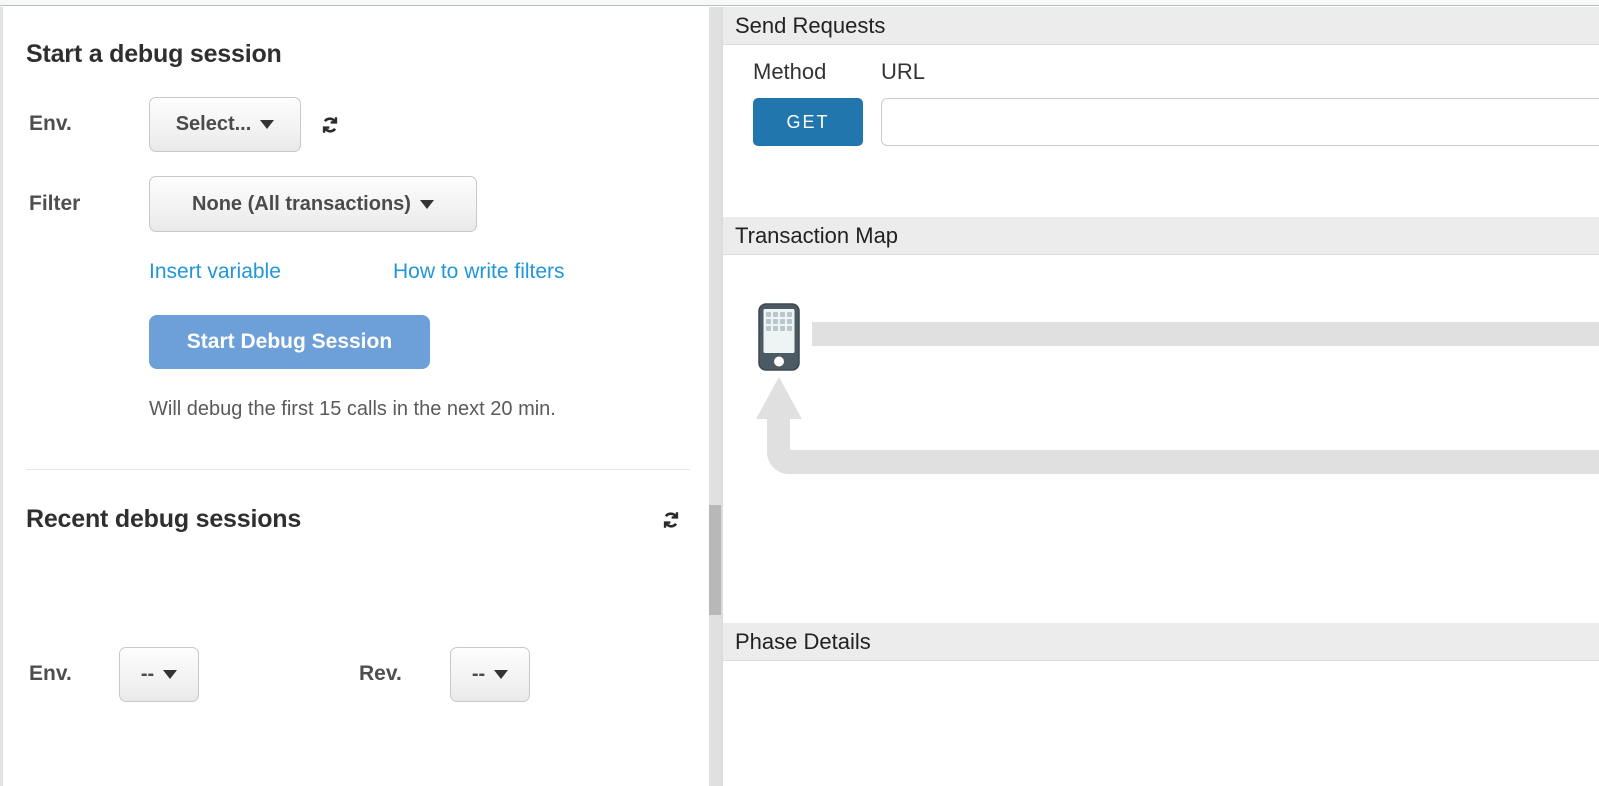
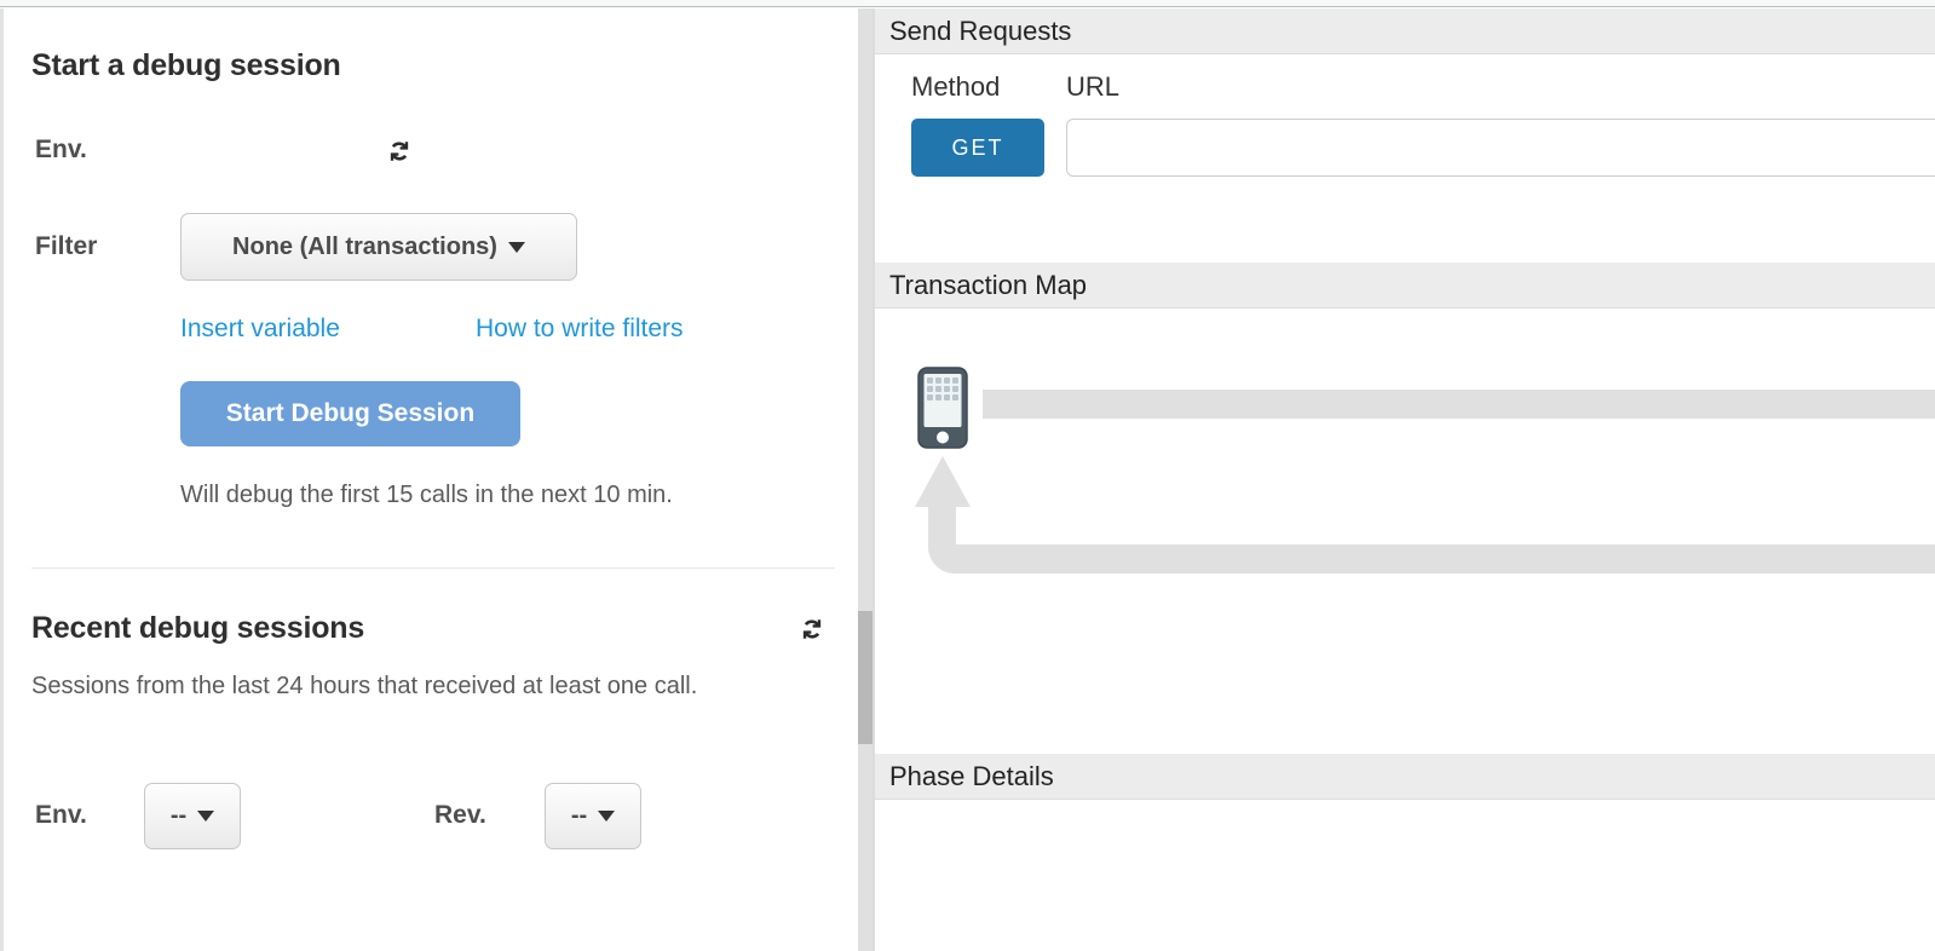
  Start a debug session
  Env.
- Select...
  Filter
  None (All transactions)
  Insert variable
  How to write filters
  Start Debug Session
- Will debug the first 15 calls in the next 20 min.
+ Will debug the first 15 calls in the next 10 min.
  Recent debug sessions
+ Sessions from the last 24 hours that received at least one call.
  Env.
  --
  Rev.
  --
  Send Requests
  Method
  URL
  GET
  Transaction Map
  Phase Details
